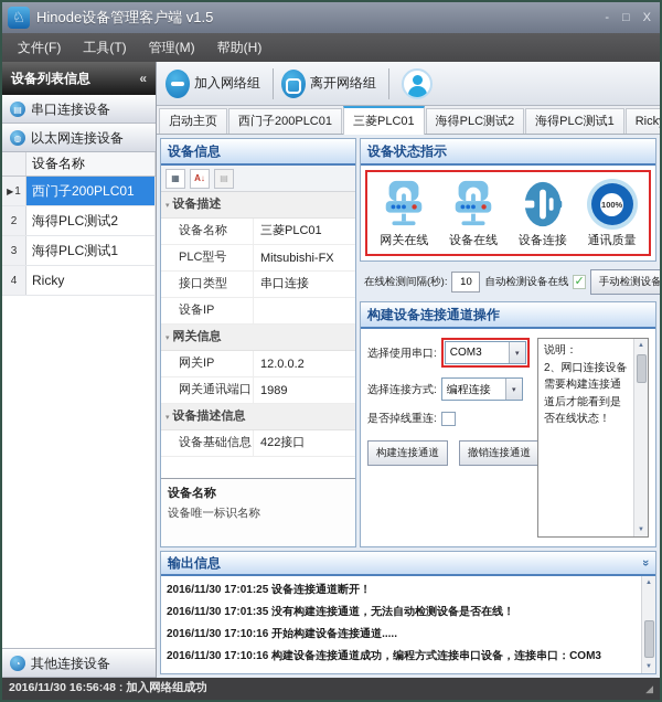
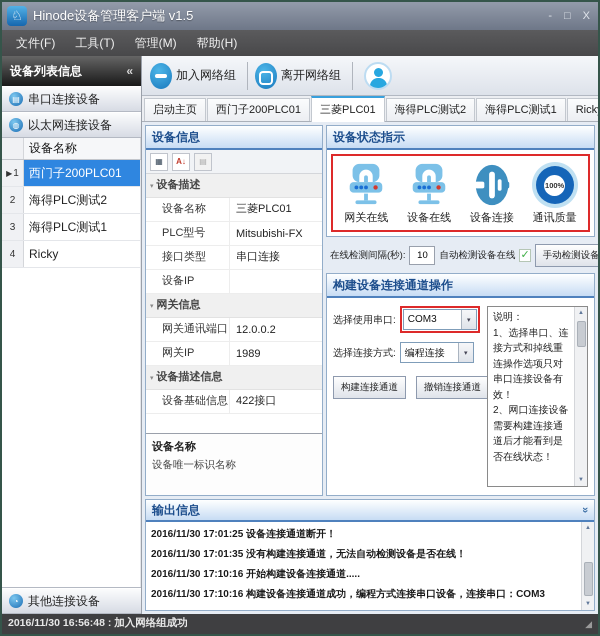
  ♘
  Hinode设备管理客户端 v1.5
  -
  □
  X
  文件(F)
  工具(T)
  管理(M)
  帮助(H)
  设备列表信息
  «
  ▤
  串口连接设备
  ◍
  以太网连接设备
  设备名称
  ▶
  1
  西门子200PLC01
  2
  海得PLC测试2
  3
  海得PLC测试1
  4
  Ricky
  ◔
  其他连接设备
  加入网络组
  离开网络组
  启动主页
  西门子200PLC01
  三菱PLC01
  海得PLC测试2
  海得PLC测试1
  Rick
  设备信息
  ▦
  A↓
  ▤
  设备描述
  设备名称
  三菱PLC01
  PLC型号
  Mitsubishi-FX
  接口类型
  串口连接
  设备IP
  网关信息
- 网关IP
+ 网关通讯端口
  12.0.0.2
- 网关通讯端口
+ 网关IP
  1989
  设备描述信息
  设备基础信息
  422接口
  设备名称
  设备唯一标识名称
  设备状态指示
  网关在线
  设备在线
  设备连接
  100%
  通讯质量
  在线检测间隔(秒):
  10
  自动检测设备在线
  ✓
  手动检测设备
  构建设备连接通道操作
  选择使用串口:
  COM3
  选择连接方式:
  编程连接
- 是否掉线重连:
  构建连接通道
  撤销连接通道
  说明：
+ 1、选择串口、连接方式和掉线重连操作选项只对串口连接设备有效！
  2、网口连接设备需要构建连接通道后才能看到是否在线状态！
  输出信息
  2016/11/30 17:01:25 设备连接通道断开！
  2016/11/30 17:01:35 没有构建连接通道，无法自动检测设备是否在线！
  2016/11/30 17:10:16 开始构建设备连接通道.....
  2016/11/30 17:10:16 构建设备连接通道成功，编程方式连接串口设备，连接串口：COM3
  2016/11/30 16:56:48 : 加入网络组成功
  ◢
